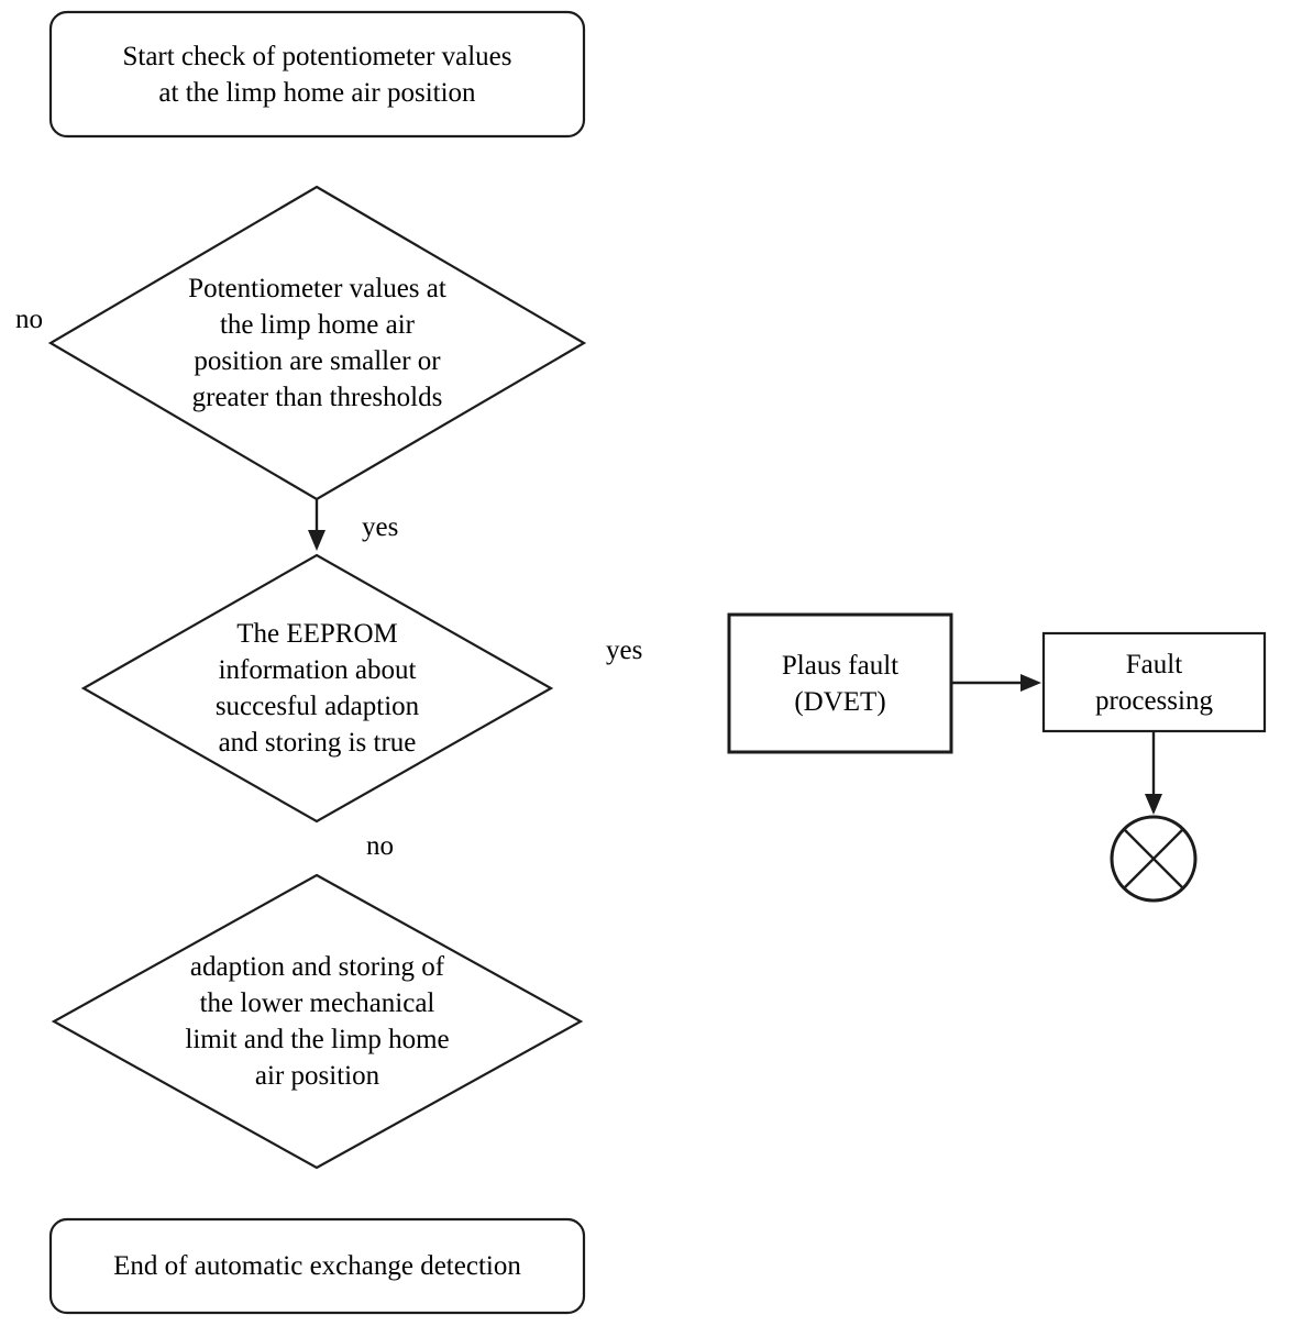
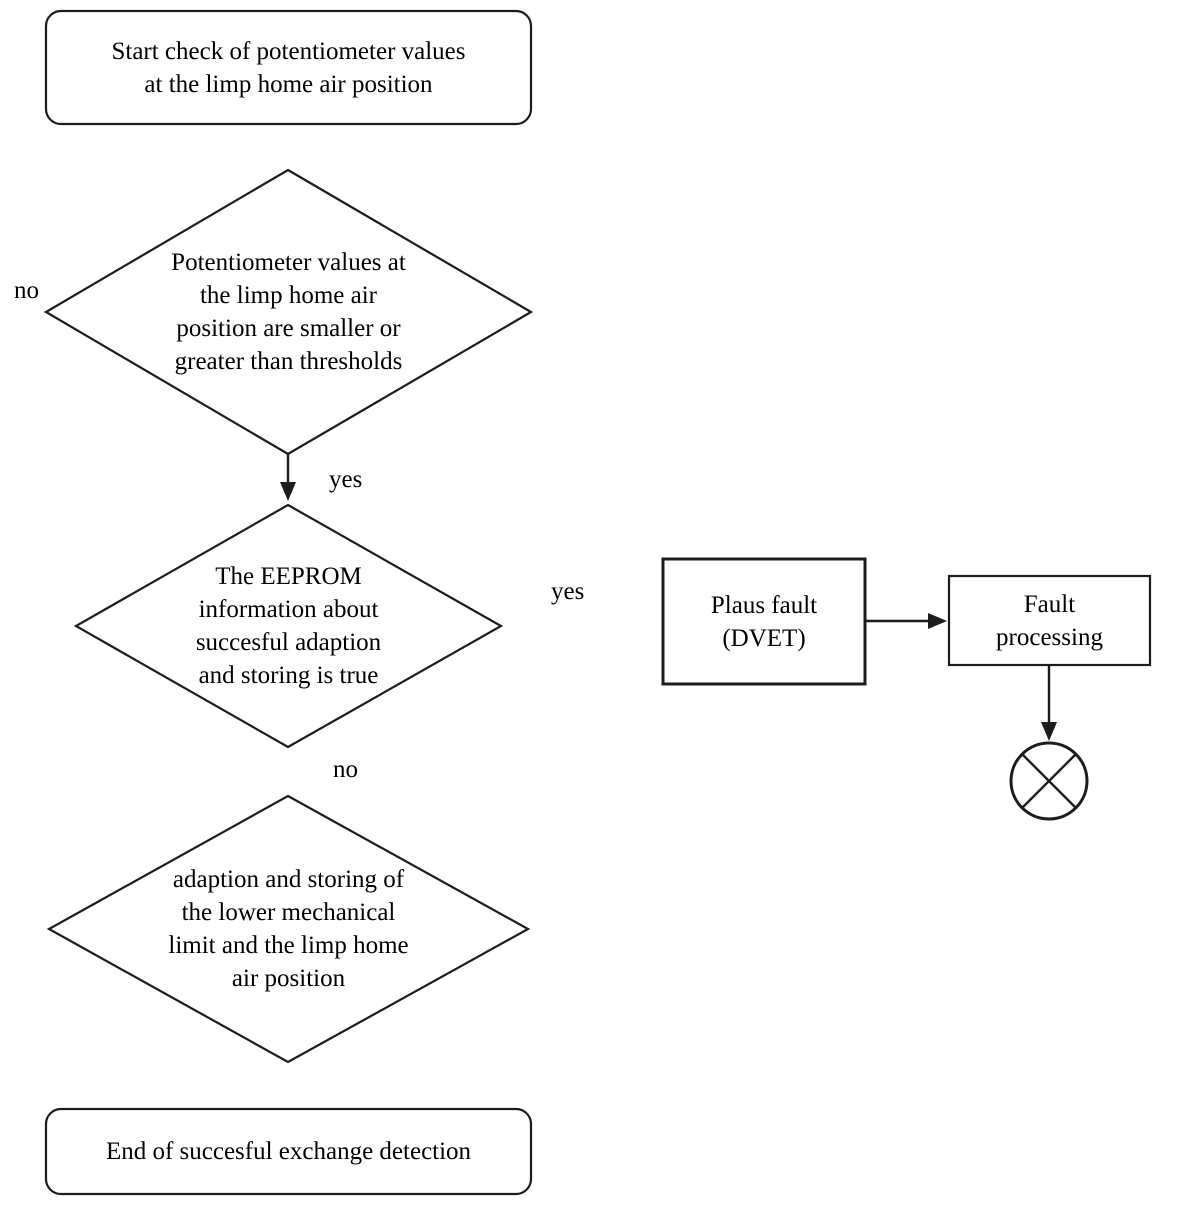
  Start check of potentiometer values
  at the limp home air position
  Potentiometer values at
  the limp home air
  position are smaller or
  greater than thresholds
  The EEPROM
  information about
  succesful adaption
  and storing is true
  adaption and storing of
  the lower mechanical
  limit and the limp home
  air position
- End of automatic exchange detection
+ End of succesful exchange detection
  Plaus fault
  (DVET)
  Fault
  processing
  no
  yes
  yes
  no
